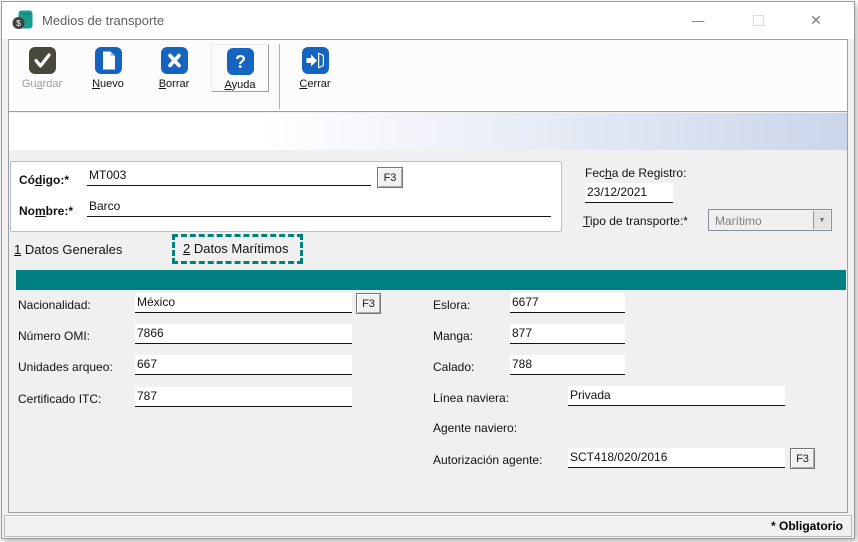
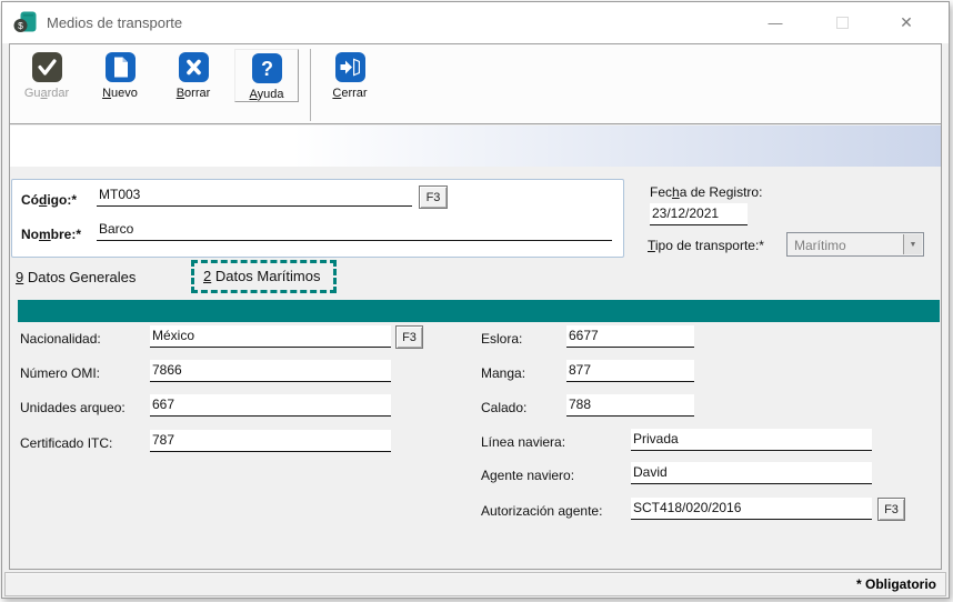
  $
  Medios de transporte
  —
  ✕
  Guardar
  Nuevo
  Borrar
  ?
  Ayuda
  Cerrar
  Código:*
  MT003
  F3
  Nombre:*
  Barco
  Fecha de Registro:
  23/12/2021
  Tipo de transporte:*
  Marítimo
- 1 Datos Generales
+ 9 Datos Generales
  2 Datos Marítimos
  Nacionalidad:
  México
  F3
  Número OMI:
  7866
  Unidades arqueo:
  667
  Certificado ITC:
  787
  Eslora:
  6677
  Manga:
  877
  Calado:
  788
  Línea naviera:
  Privada
  Agente naviero:
+ David
  Autorización agente:
  SCT418/020/2016
  F3
  * Obligatorio
